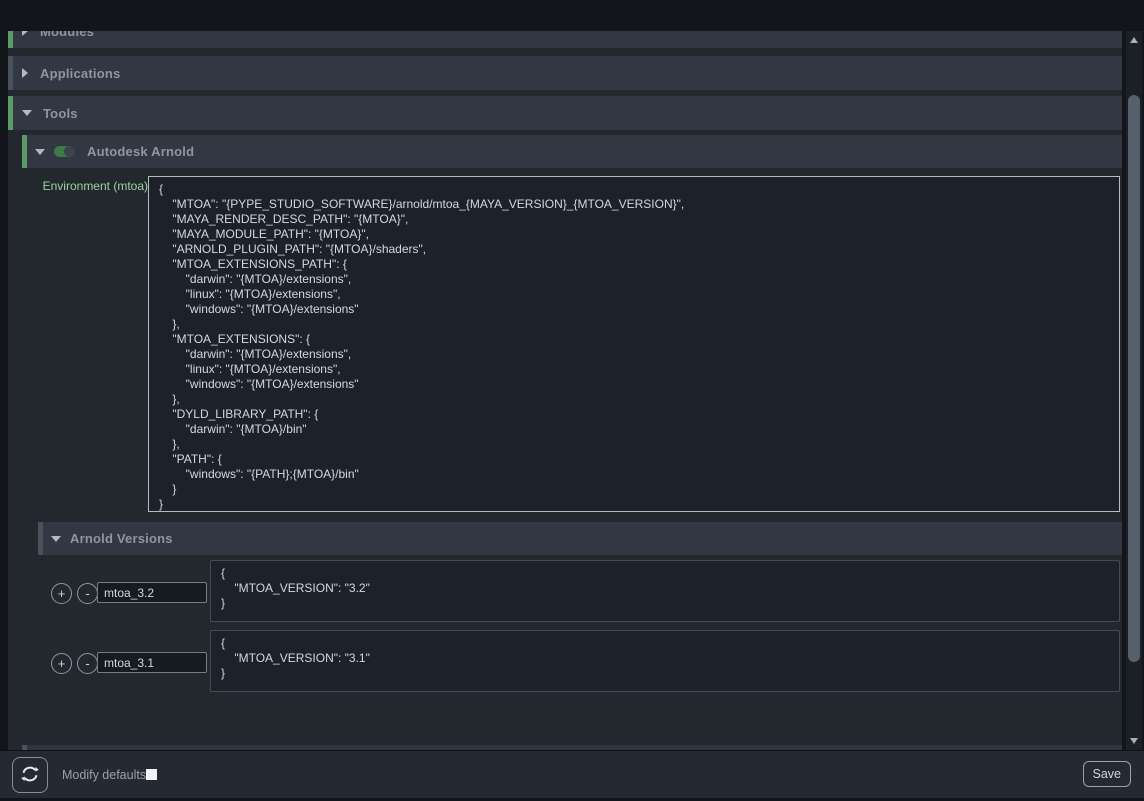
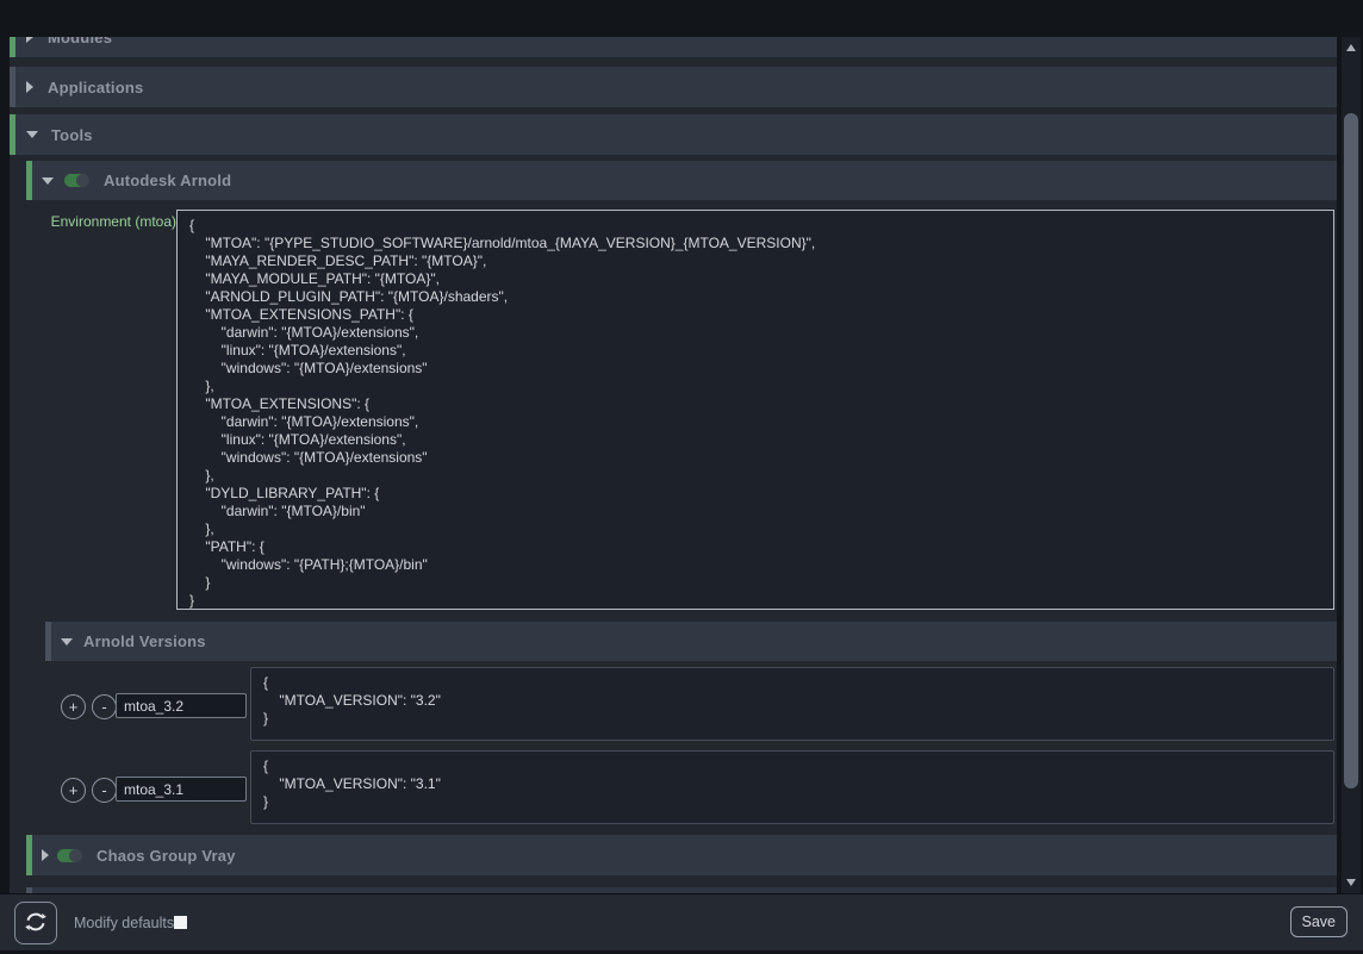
  Modules
  Applications
  Tools
  Autodesk Arnold
  Environment (mtoa)
  {
  "MTOA": "{PYPE_STUDIO_SOFTWARE}/arnold/mtoa_{MAYA_VERSION}_{MTOA_VERSION}",
  "MAYA_RENDER_DESC_PATH": "{MTOA}",
  "MAYA_MODULE_PATH": "{MTOA}",
  "ARNOLD_PLUGIN_PATH": "{MTOA}/shaders",
  "MTOA_EXTENSIONS_PATH": {
  "darwin": "{MTOA}/extensions",
  "linux": "{MTOA}/extensions",
  "windows": "{MTOA}/extensions"
  },
  "MTOA_EXTENSIONS": {
  "darwin": "{MTOA}/extensions",
  "linux": "{MTOA}/extensions",
  "windows": "{MTOA}/extensions"
  },
  "DYLD_LIBRARY_PATH": {
  "darwin": "{MTOA}/bin"
  },
  "PATH": {
  "windows": "{PATH};{MTOA}/bin"
  }
  }
  Arnold Versions
  +
  -
  mtoa_3.2
  {
  "MTOA_VERSION": "3.2"
  }
  +
  -
  mtoa_3.1
  {
  "MTOA_VERSION": "3.1"
  }
+ Chaos Group Vray
  Modify defaults
  Save
